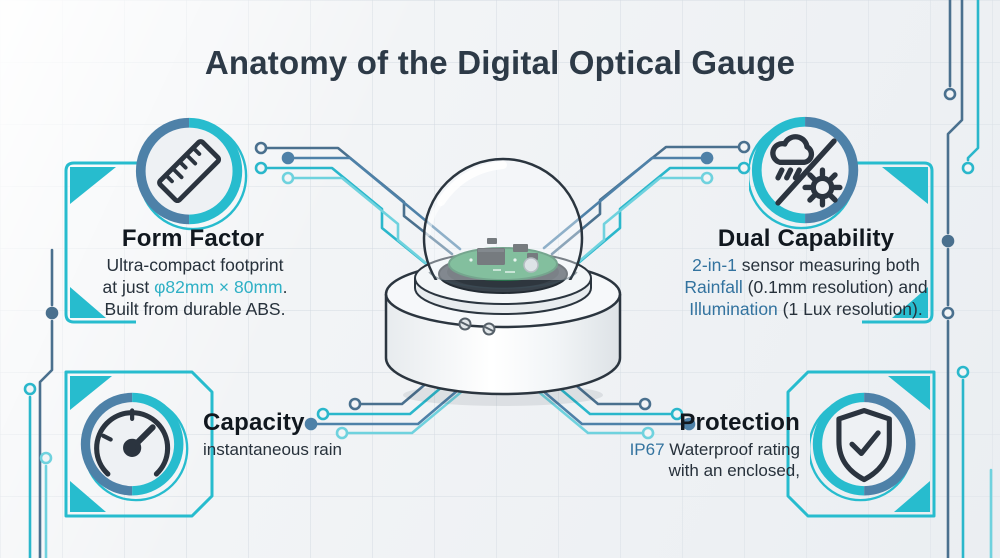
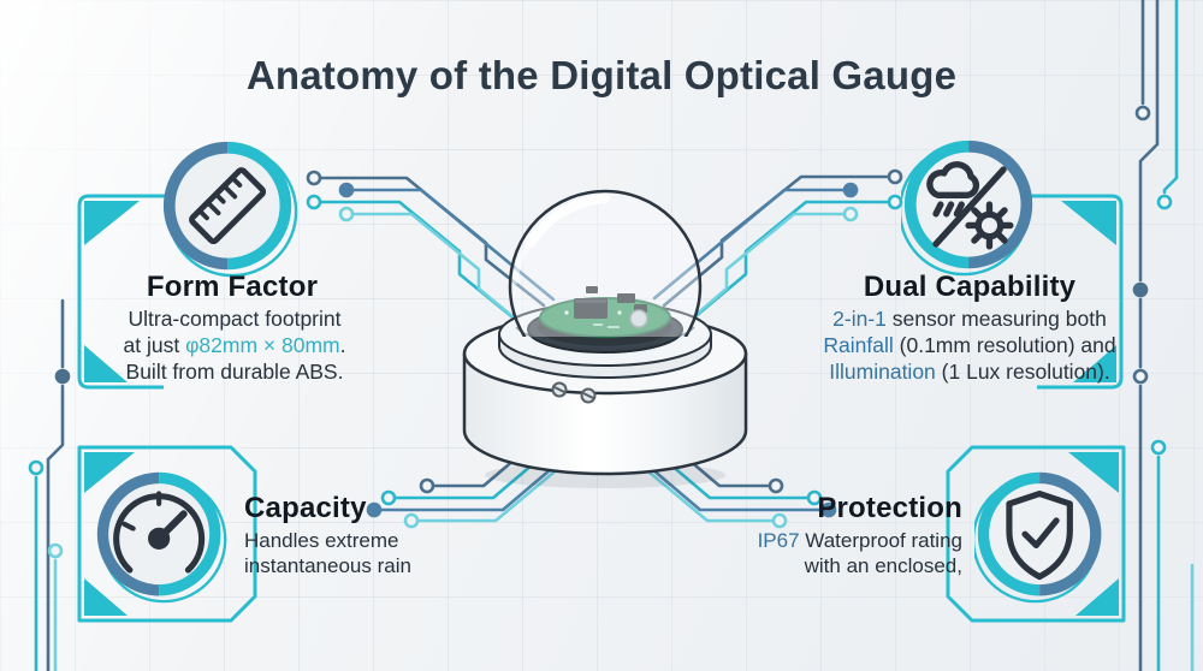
  Anatomy of the Digital Optical Gauge
  Form Factor
  Ultra-compact footprint
  at just φ82mm × 80mm.
  Built from durable ABS.
  Dual Capability
  2-in-1 sensor measuring both
  Rainfall (0.1mm resolution) and
  Illumination (1 Lux resolution).
  Capacity
+ Handles extreme
  instantaneous rain
  Protection
  IP67 Waterproof rating
  with an enclosed,
